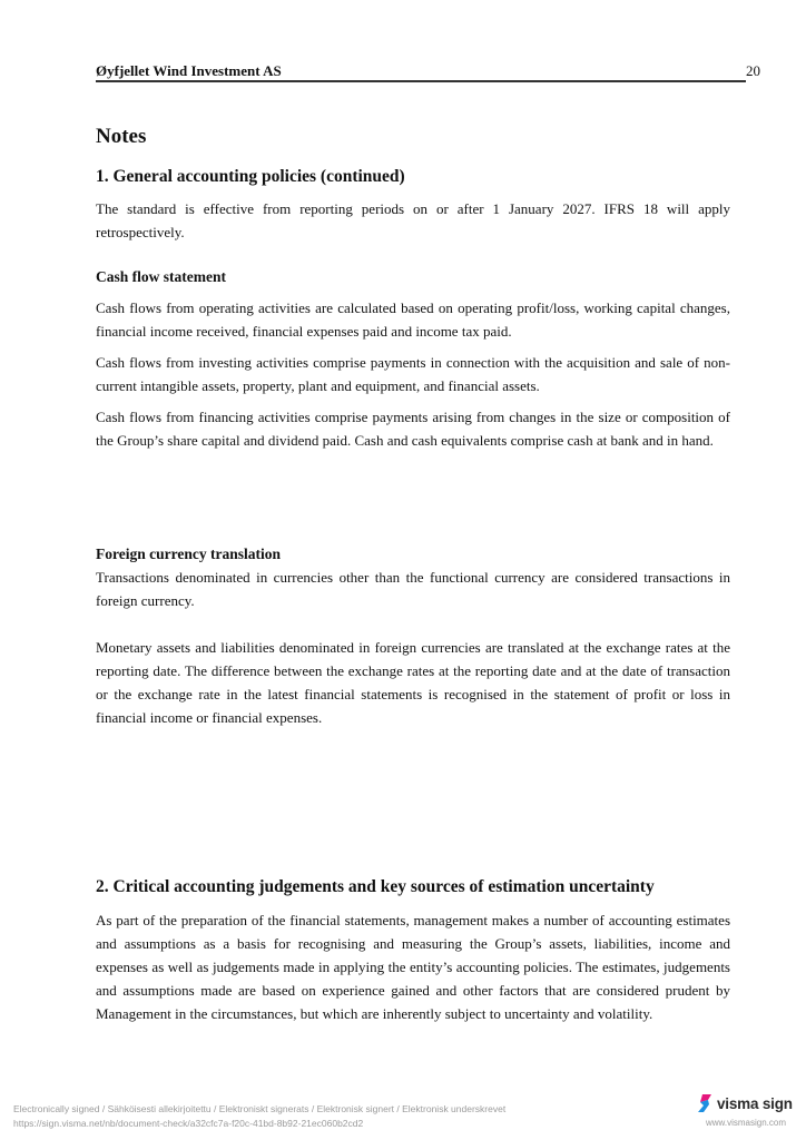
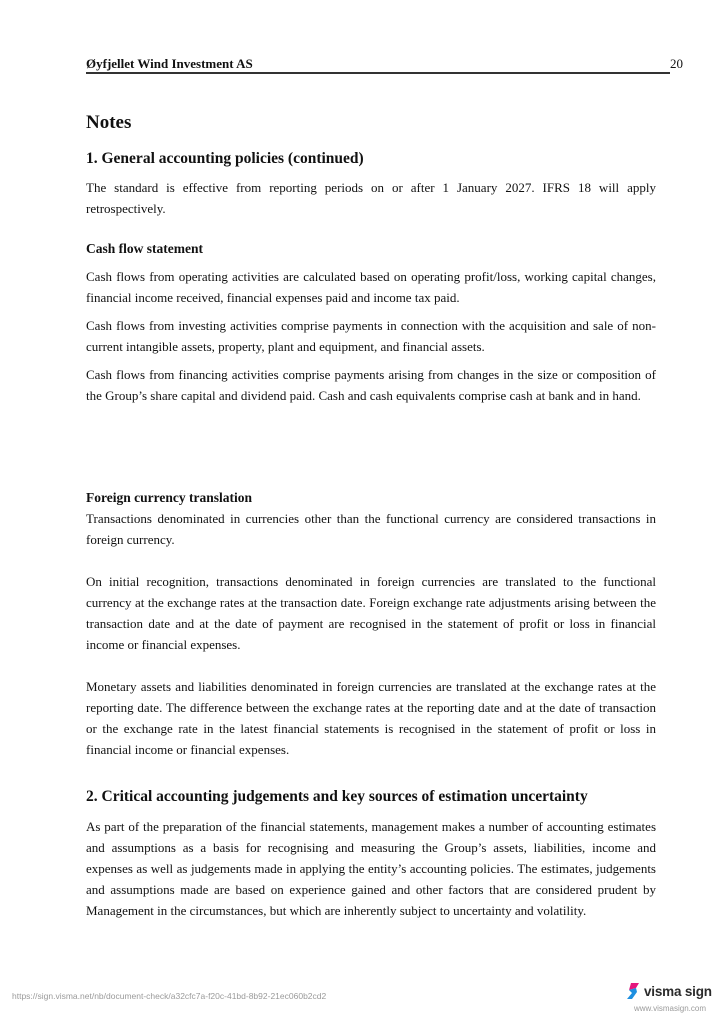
  Øyfjellet Wind Investment AS
  20
  Notes
  1. General accounting policies (continued)
  The standard is effective from reporting periods on or after 1 January 2027. IFRS 18 will apply retrospectively.
  Cash flow statement
  Cash flows from operating activities are calculated based on operating profit/loss, working capital changes, financial income received, financial expenses paid and income tax paid.
  Cash flows from investing activities comprise payments in connection with the acquisition and sale of non-current intangible assets, property, plant and equipment, and financial assets.
  Cash flows from financing activities comprise payments arising from changes in the size or composition of the Group’s share capital and dividend paid. Cash and cash equivalents comprise cash at bank and in hand.
  Foreign currency translation
  Transactions denominated in currencies other than the functional currency are considered transactions in foreign currency.
+ On initial recognition, transactions denominated in foreign currencies are translated to the functional currency at the exchange rates at the transaction date. Foreign exchange rate adjustments arising between the transaction date and at the date of payment are recognised in the statement of profit or loss in financial income or financial expenses.
  Monetary assets and liabilities denominated in foreign currencies are translated at the exchange rates at the reporting date. The difference between the exchange rates at the reporting date and at the date of transaction or the exchange rate in the latest financial statements is recognised in the statement of profit or loss in financial income or financial expenses.
  2. Critical accounting judgements and key sources of estimation uncertainty
  As part of the preparation of the financial statements, management makes a number of accounting estimates and assumptions as a basis for recognising and measuring the Group’s assets, liabilities, income and expenses as well as judgements made in applying the entity’s accounting policies. The estimates, judgements and assumptions made are based on experience gained and other factors that are considered prudent by Management in the circumstances, but which are inherently subject to uncertainty and volatility.
- Electronically signed / Sähköisesti allekirjoitettu / Elektroniskt signerats / Elektronisk signert / Elektronisk underskrevet
  https://sign.visma.net/nb/document-check/a32cfc7a-f20c-41bd-8b92-21ec060b2cd2
  visma sign
  www.vismasign.com
